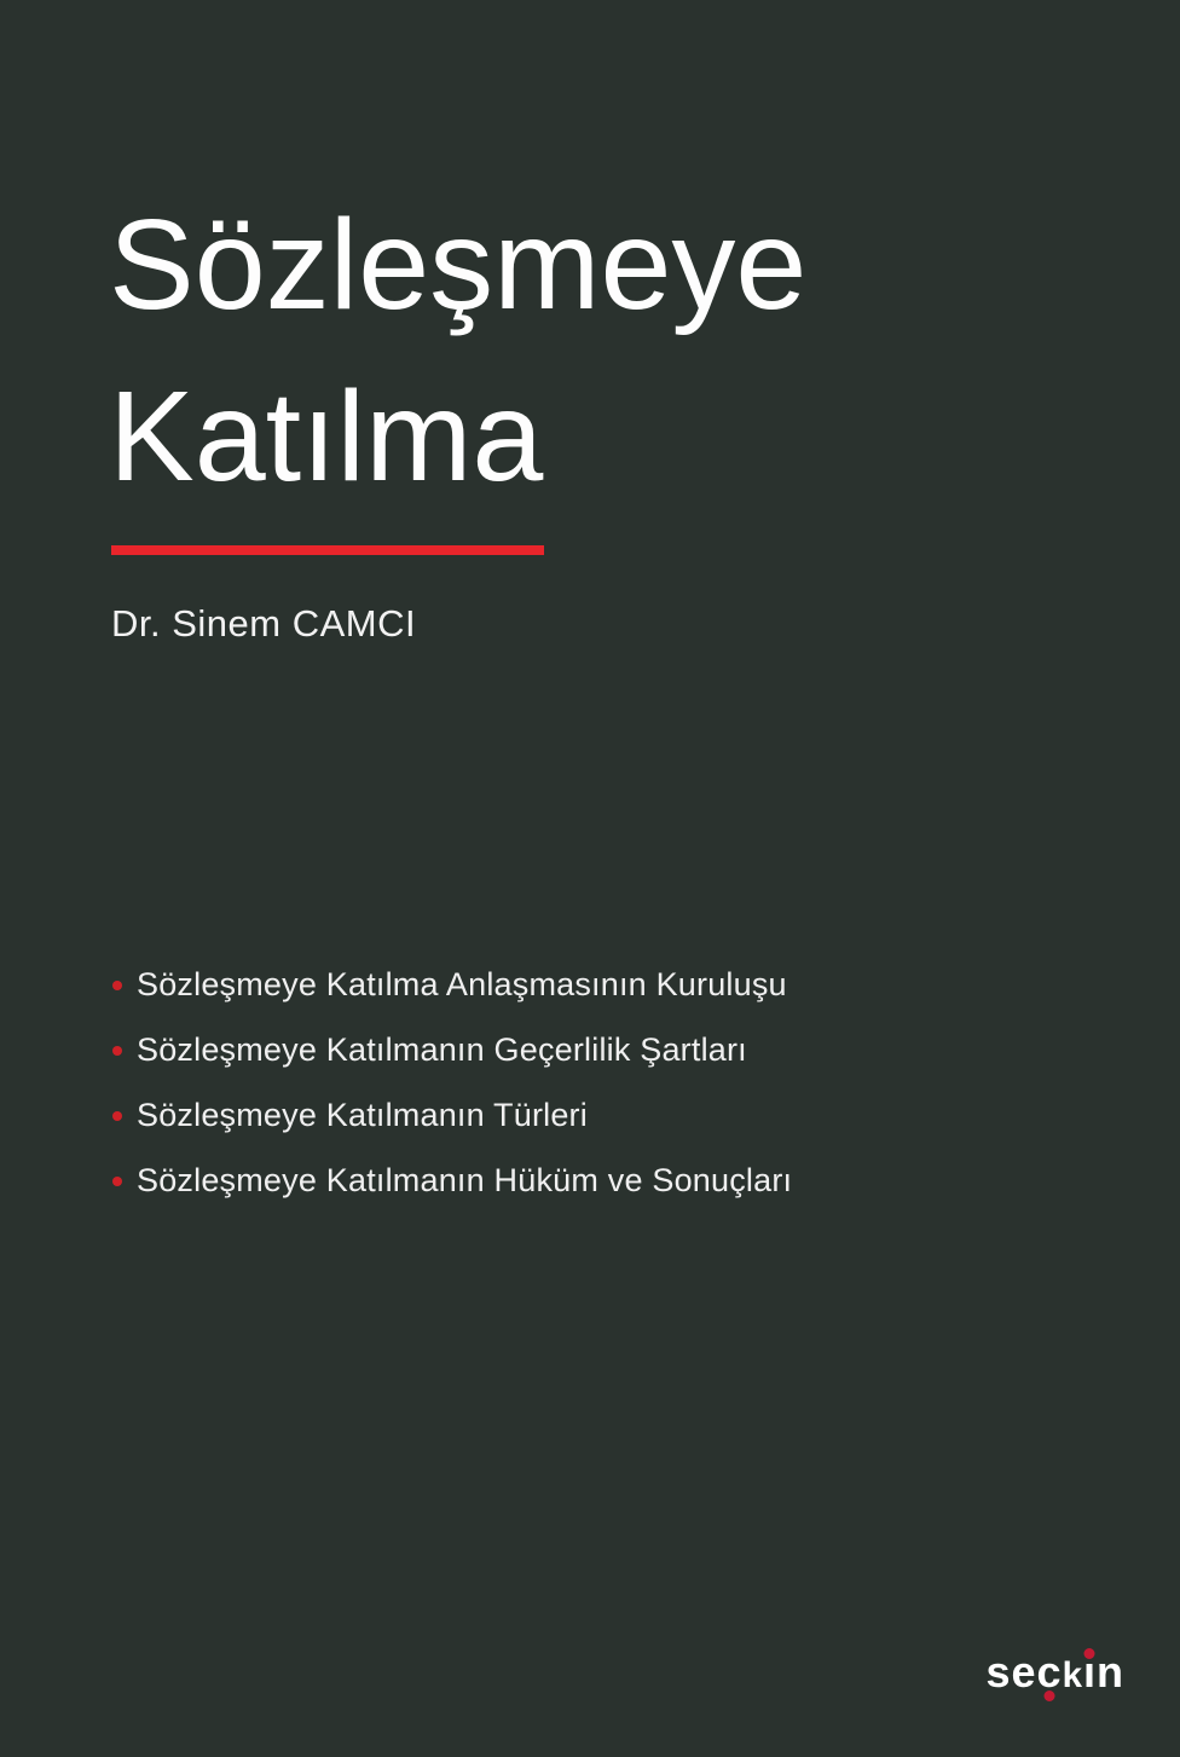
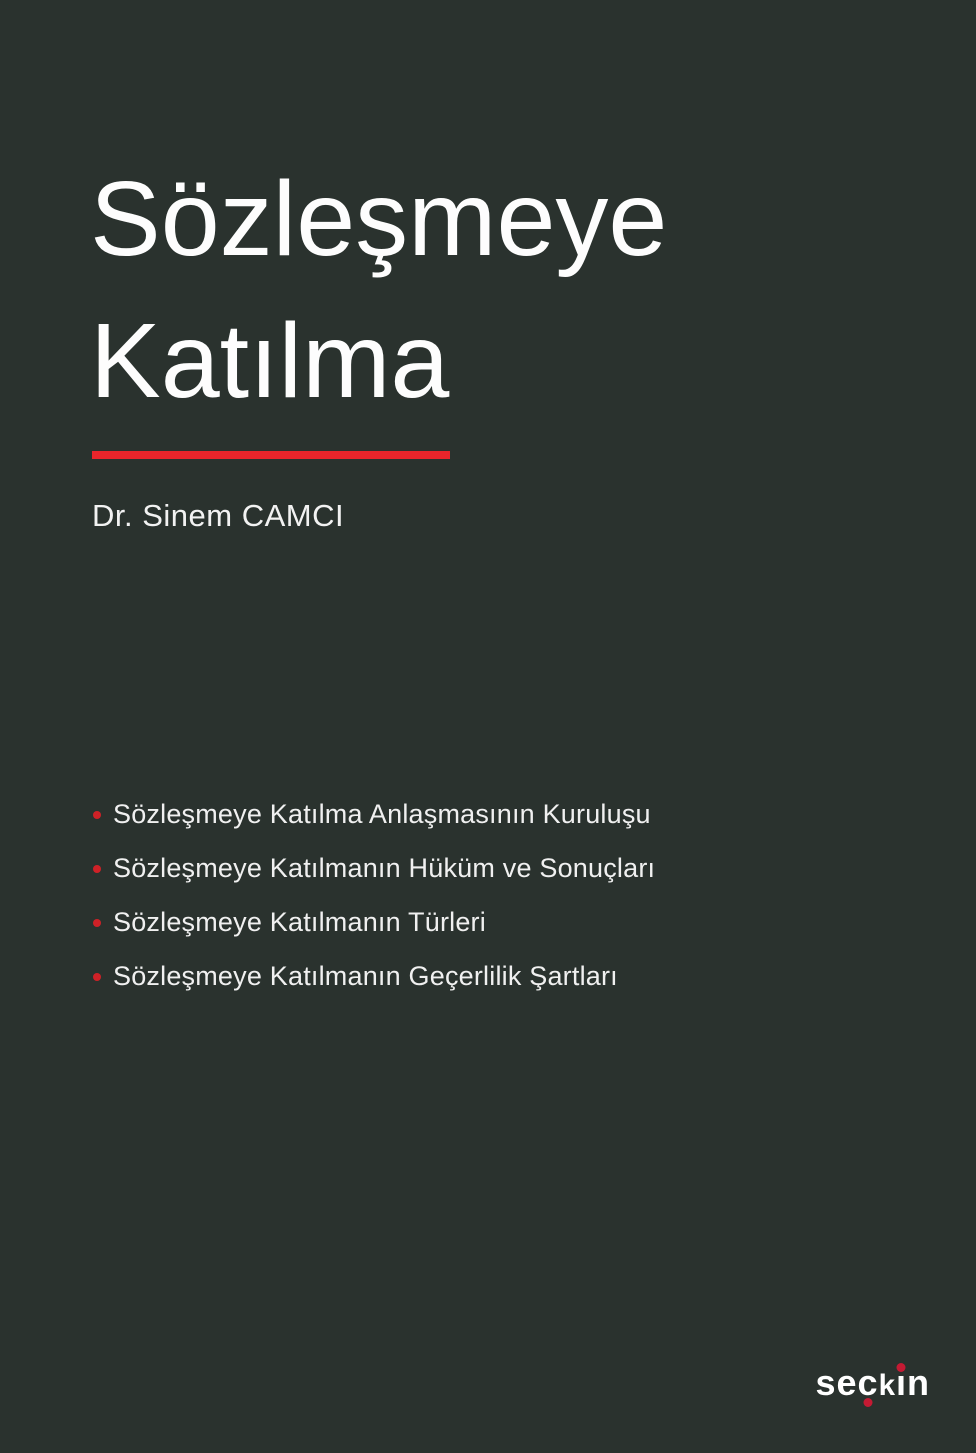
  Sözleşmeye
  Katılma
  Dr. Sinem CAMCI
  Sözleşmeye Katılma Anlaşmasının Kuruluşu
- Sözleşmeye Katılmanın Geçerlilik Şartları
+ Sözleşmeye Katılmanın Hüküm ve Sonuçları
  Sözleşmeye Katılmanın Türleri
- Sözleşmeye Katılmanın Hüküm ve Sonuçları
+ Sözleşmeye Katılmanın Geçerlilik Şartları
  seckın
